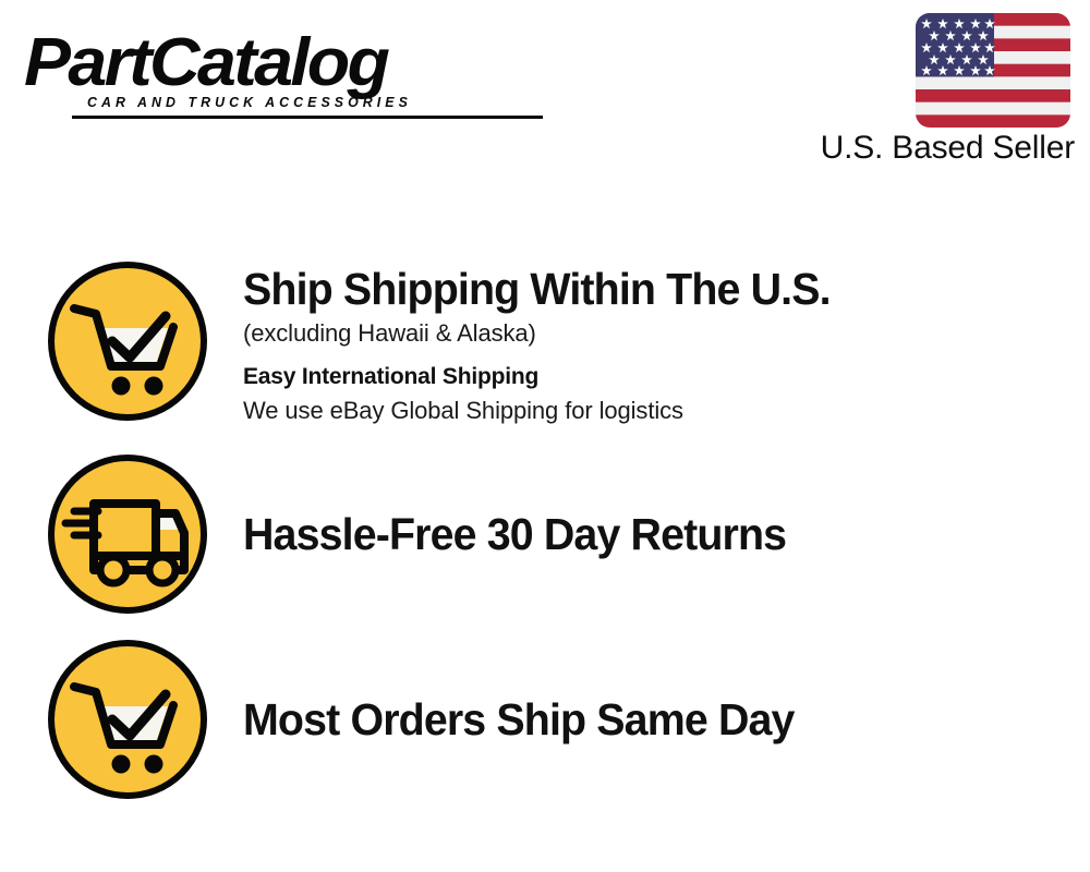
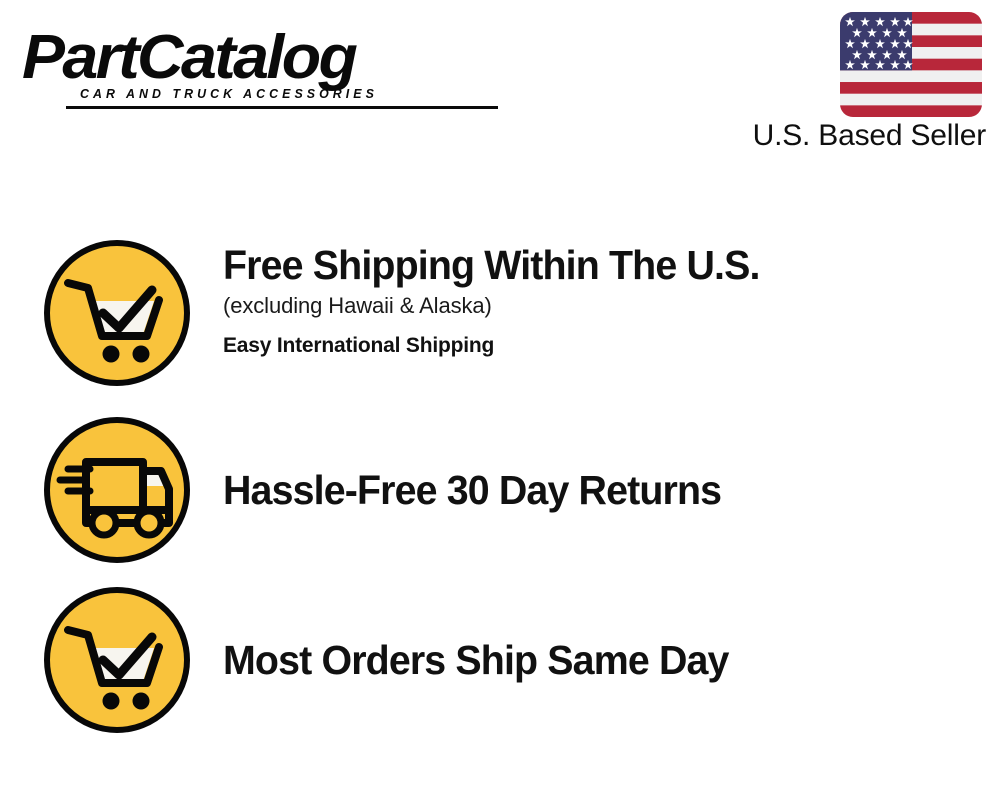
  PartCatalog
  CAR AND TRUCK ACCESSORIES
  U.S. Based Seller
- Ship Shipping Within The U.S.
+ Free Shipping Within The U.S.
  (excluding Hawaii & Alaska)
  Easy International Shipping
- We use eBay Global Shipping for logistics
  Hassle-Free 30 Day Returns
  Most Orders Ship Same Day
